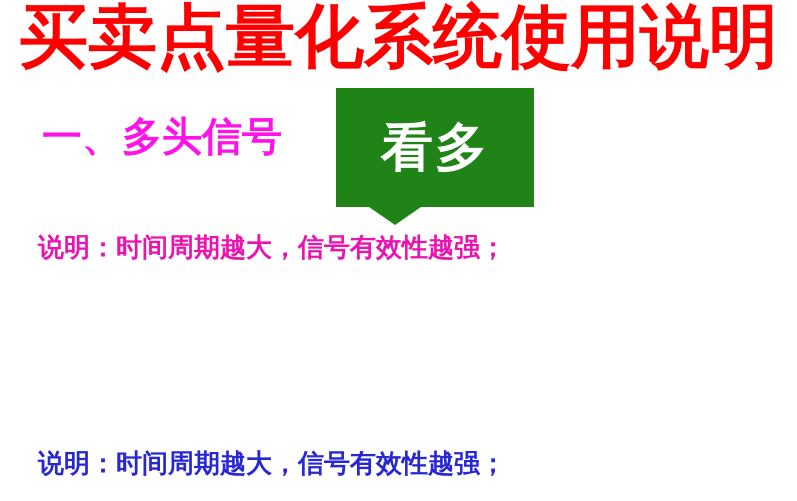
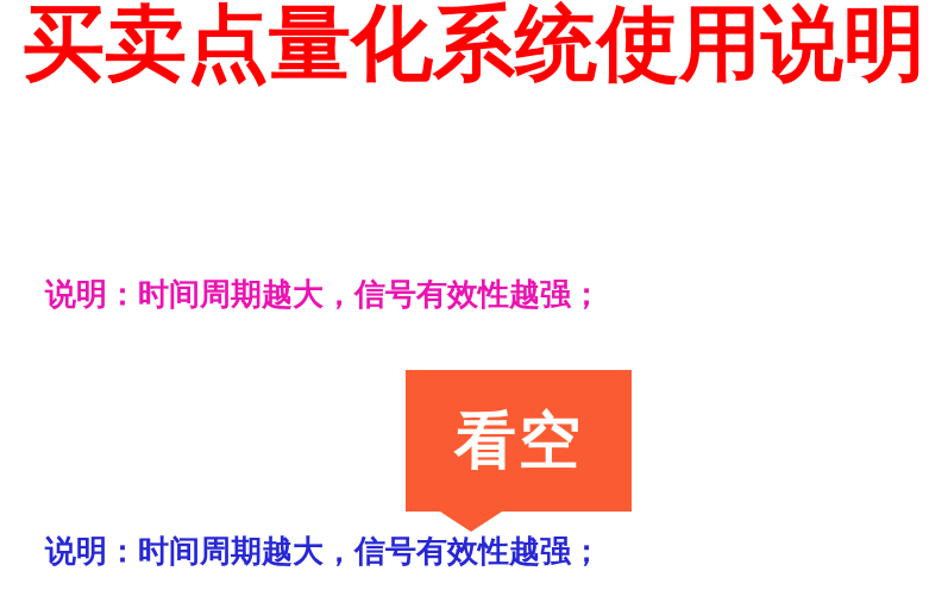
  买卖点量化系统使用说明
- 一、多头信号
- 看多
  说明：时间周期越大，信号有效性越强；
+ 看空
  说明：时间周期越大，信号有效性越强；
